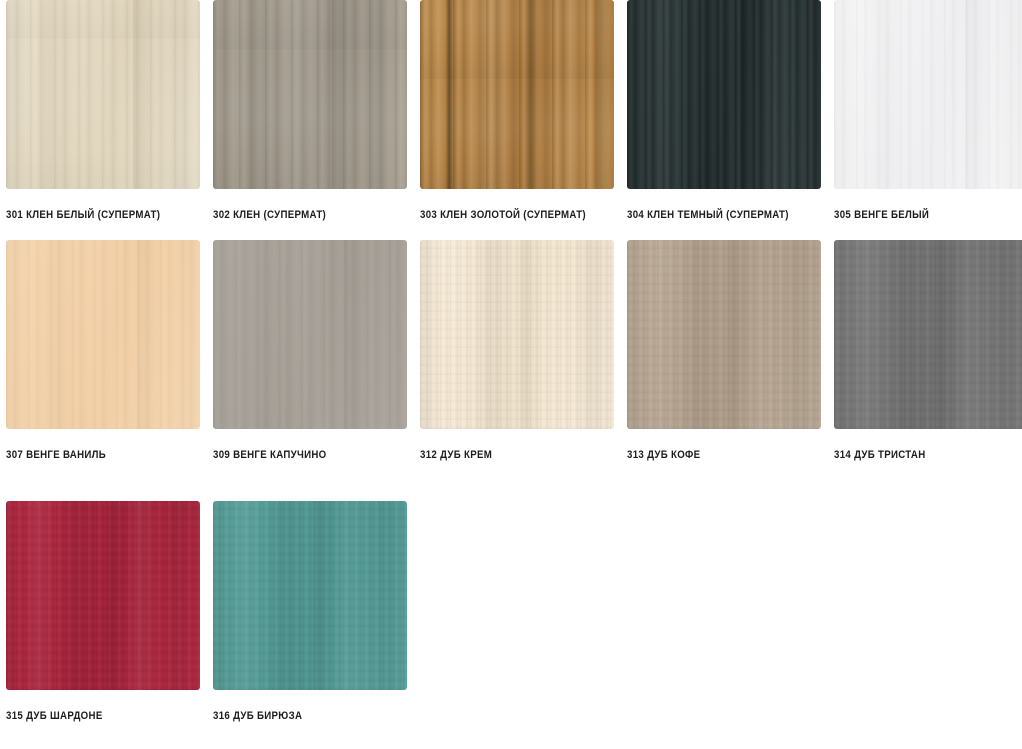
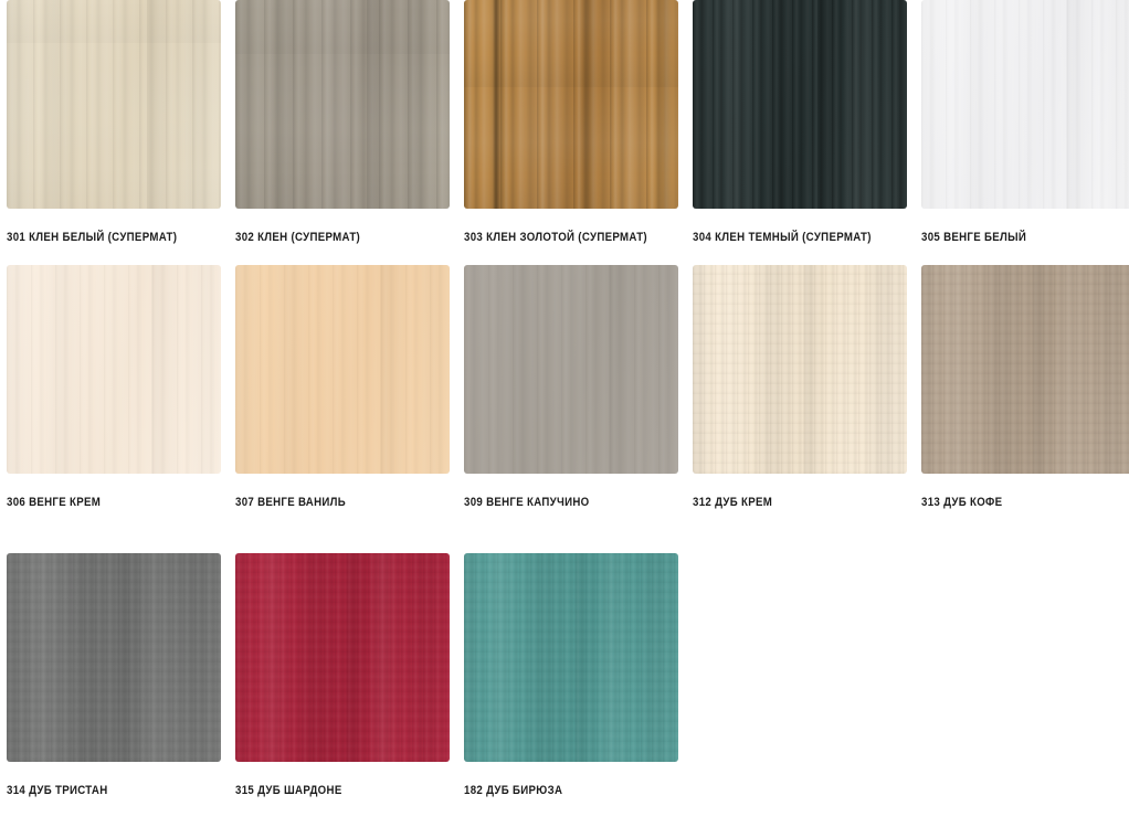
  301 КЛЕН БЕЛЫЙ (СУПЕРМАТ)
  302 КЛЕН (СУПЕРМАТ)
  303 КЛЕН ЗОЛОТОЙ (СУПЕРМАТ)
  304 КЛЕН ТЕМНЫЙ (СУПЕРМАТ)
  305 ВЕНГЕ БЕЛЫЙ
+ 306 ВЕНГЕ КРЕМ
  307 ВЕНГЕ ВАНИЛЬ
  309 ВЕНГЕ КАПУЧИНО
  312 ДУБ КРЕМ
  313 ДУБ КОФЕ
  314 ДУБ ТРИСТАН
  315 ДУБ ШАРДОНЕ
- 316 ДУБ БИРЮЗА
+ 182 ДУБ БИРЮЗА
